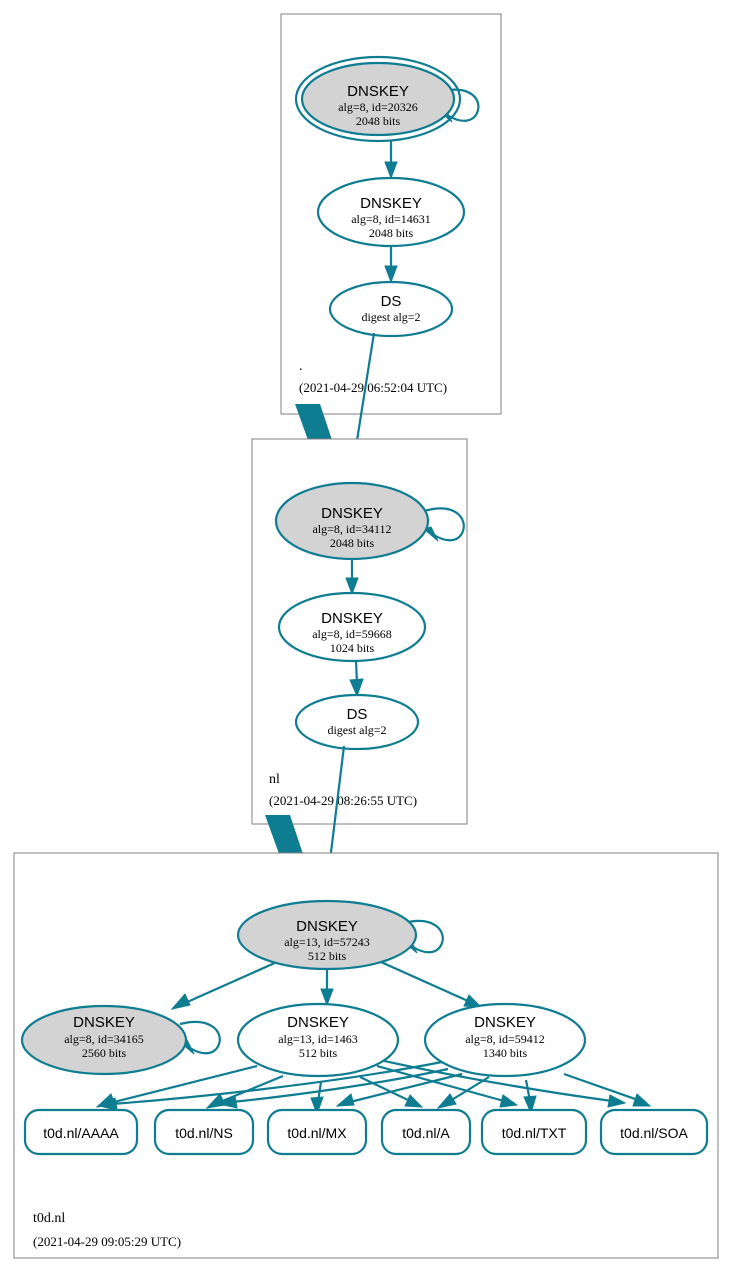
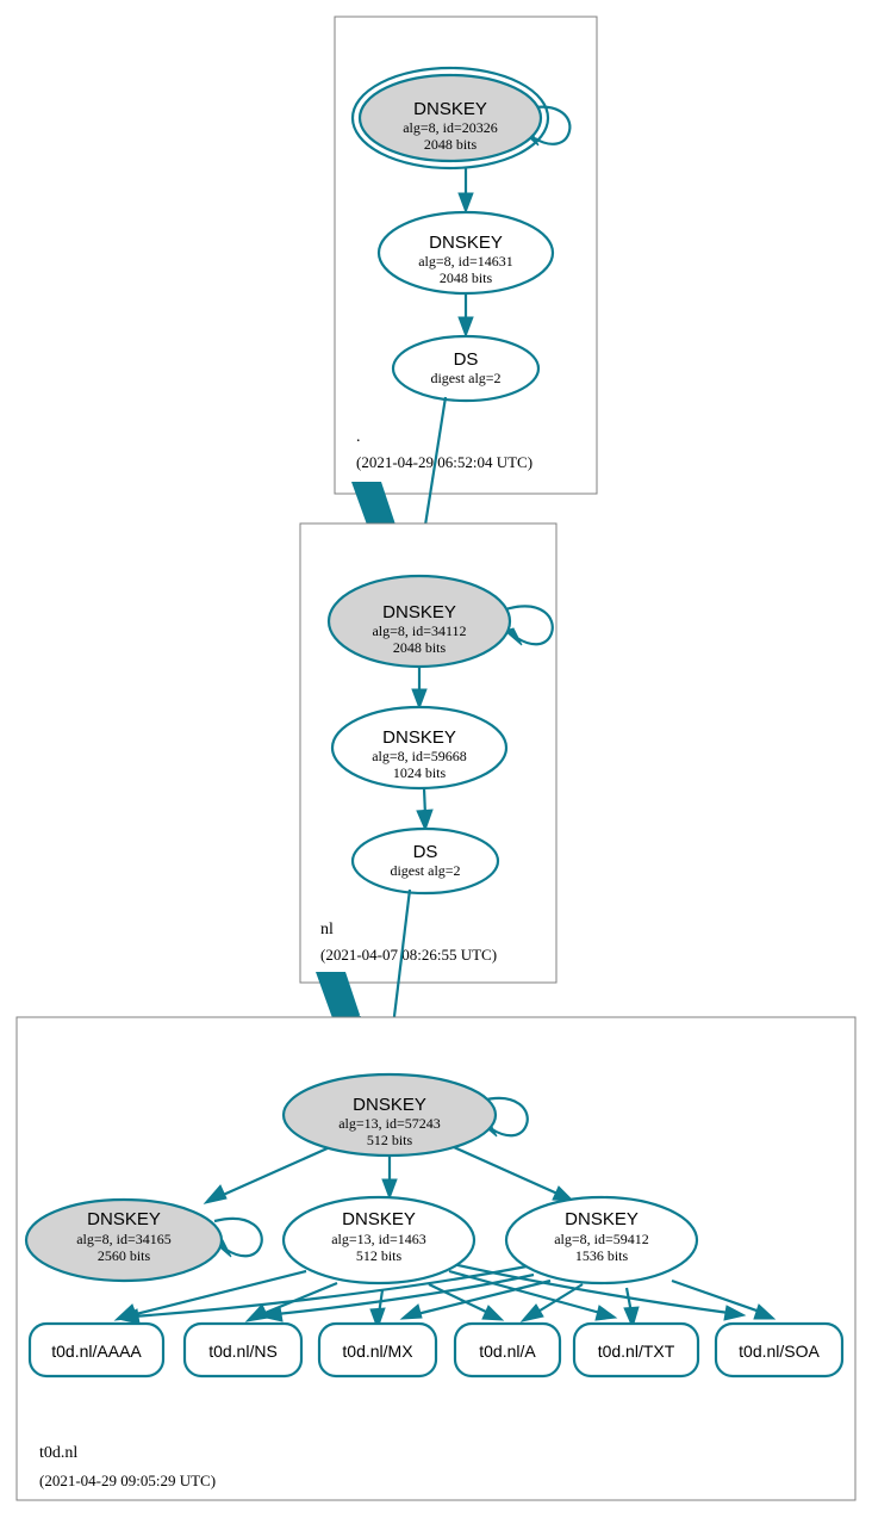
  DNSKEY
  alg=8, id=20326
  2048 bits
  DNSKEY
  alg=8, id=14631
  2048 bits
  DS
  digest alg=2
  .
  (2021-04-29 06:52:04 UTC)
  DNSKEY
  alg=8, id=34112
  2048 bits
  DNSKEY
  alg=8, id=59668
  1024 bits
  DS
  digest alg=2
  nl
- (2021-04-29 08:26:55 UTC)
+ (2021-04-07 08:26:55 UTC)
  DNSKEY
  alg=13, id=57243
  512 bits
  DNSKEY
  alg=8, id=34165
  2560 bits
  DNSKEY
  alg=13, id=1463
  512 bits
  DNSKEY
  alg=8, id=59412
- 1340 bits
+ 1536 bits
  t0d.nl/AAAA
  t0d.nl/NS
  t0d.nl/MX
  t0d.nl/A
  t0d.nl/TXT
  t0d.nl/SOA
  t0d.nl
  (2021-04-29 09:05:29 UTC)
